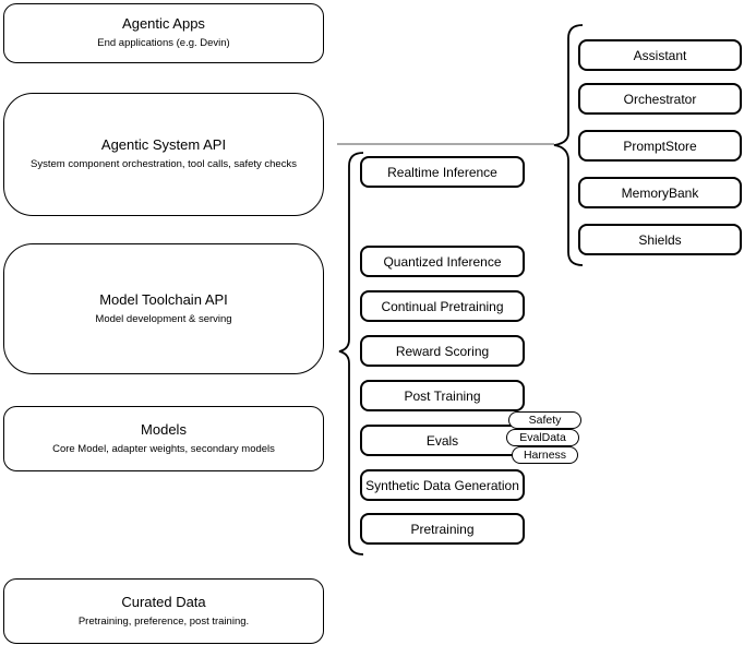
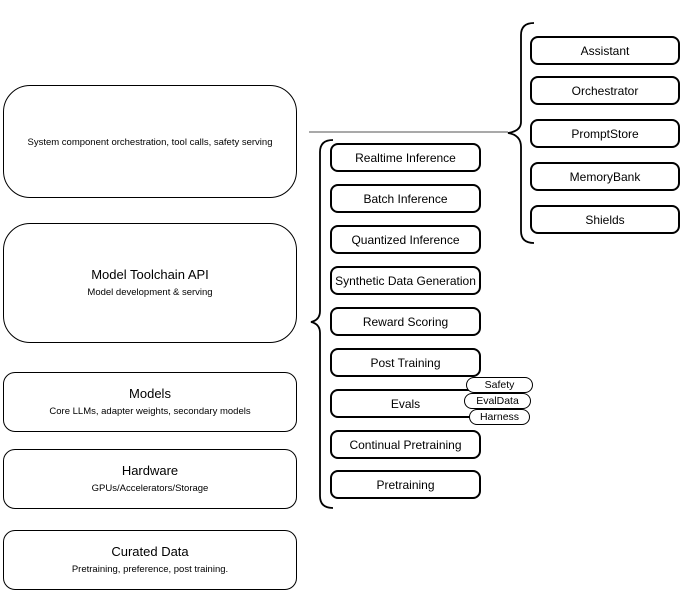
- Agentic Apps
- End applications (e.g. Devin)
- Agentic System API
- System component orchestration, tool calls, safety checks
+ System component orchestration, tool calls, safety serving
  Model Toolchain API
  Model development & serving
  Models
- Core Model, adapter weights, secondary models
+ Core LLMs, adapter weights, secondary models
+ Hardware
+ GPUs/Accelerators/Storage
  Curated Data
  Pretraining, preference, post training.
  Realtime Inference
+ Batch Inference
  Quantized Inference
- Continual Pretraining
+ Synthetic Data Generation
  Reward Scoring
  Post Training
  Evals
- Synthetic Data Generation
+ Continual Pretraining
  Pretraining
  Safety
  EvalData
  Harness
  Assistant
  Orchestrator
  PromptStore
  MemoryBank
  Shields
